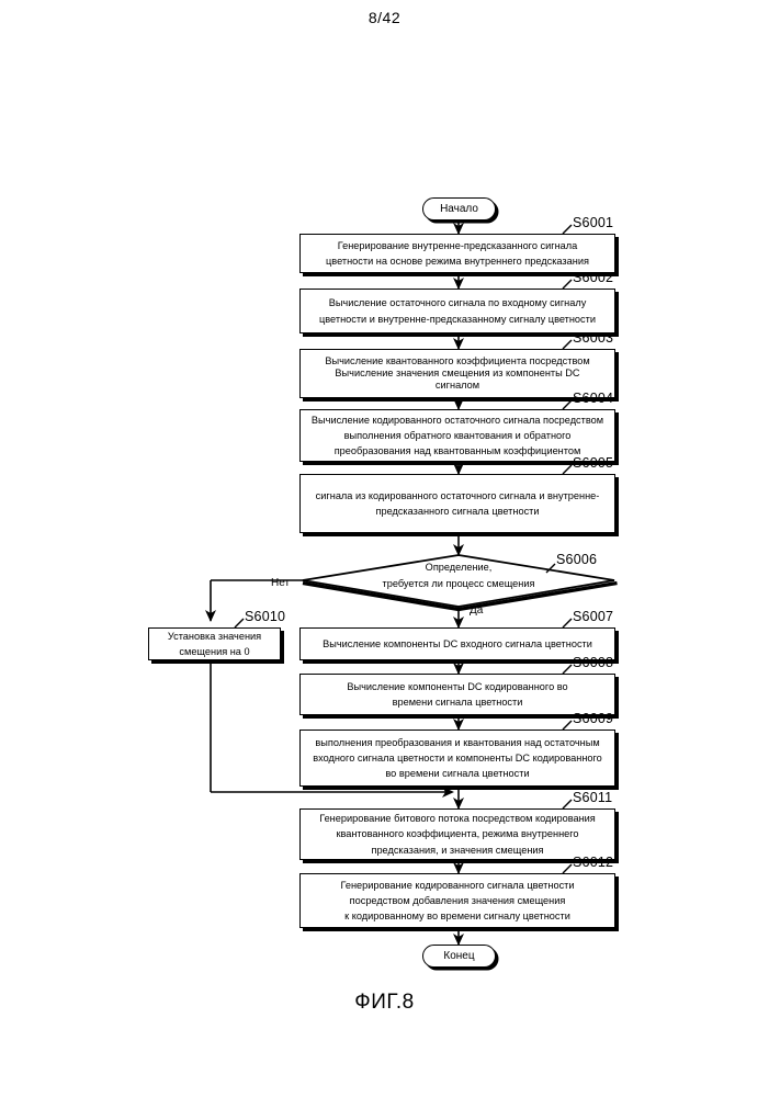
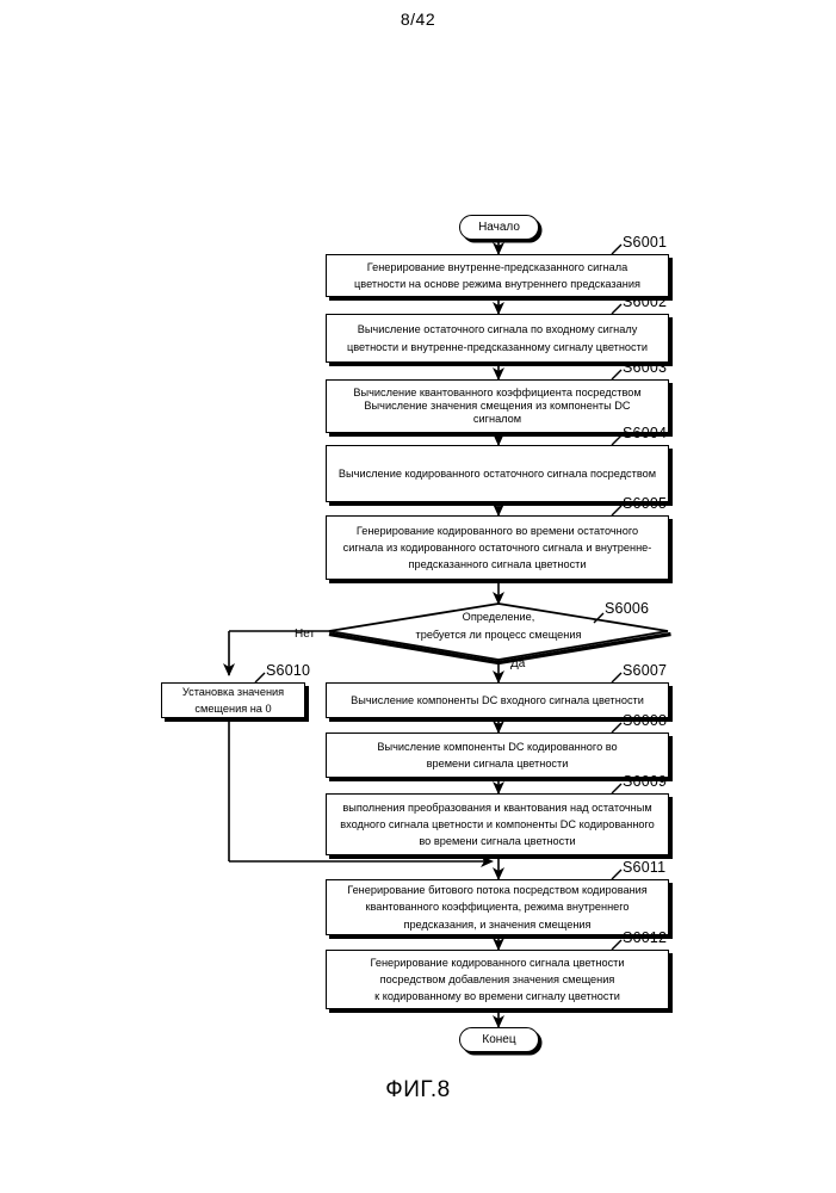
  8/42
  Начало
  S6001
  Генерирование внутренне-предсказанного сигнала
  цветности на основе режима внутреннего предсказания
  S6002
  Вычисление остаточного сигнала по входному сигналу
  цветности и внутренне-предсказанному сигналу цветности
  S6003
  Вычисление квантованного коэффициента посредством
  Вычисление значения смещения из компоненты DC
  сигналом
  S6004
  Вычисление кодированного остаточного сигнала посредством
- выполнения обратного квантования и обратного
- преобразования над квантованным коэффициентом
  S6005
+ Генерирование кодированного во времени остаточного
  сигнала из кодированного остаточного сигнала и внутренне-
  предсказанного сигнала цветности
  S6006
  Определение,
  требуется ли процесс смещения
  Нет
  Да
  S6010
  Установка значения
  смещения на 0
  S6007
  Вычисление компоненты DC входного сигнала цветности
  S6008
  Вычисление компоненты DC кодированного во
  времени сигнала цветности
  S6009
  выполнения преобразования и квантования над остаточным
  входного сигнала цветности и компоненты DC кодированного
  во времени сигнала цветности
  S6011
  Генерирование битового потока посредством кодирования
  квантованного коэффициента, режима внутреннего
  предсказания, и значения смещения
  S6012
  Генерирование кодированного сигнала цветности
  посредством добавления значения смещения
  к кодированному во времени сигналу цветности
  Конец
  ФИГ.8
